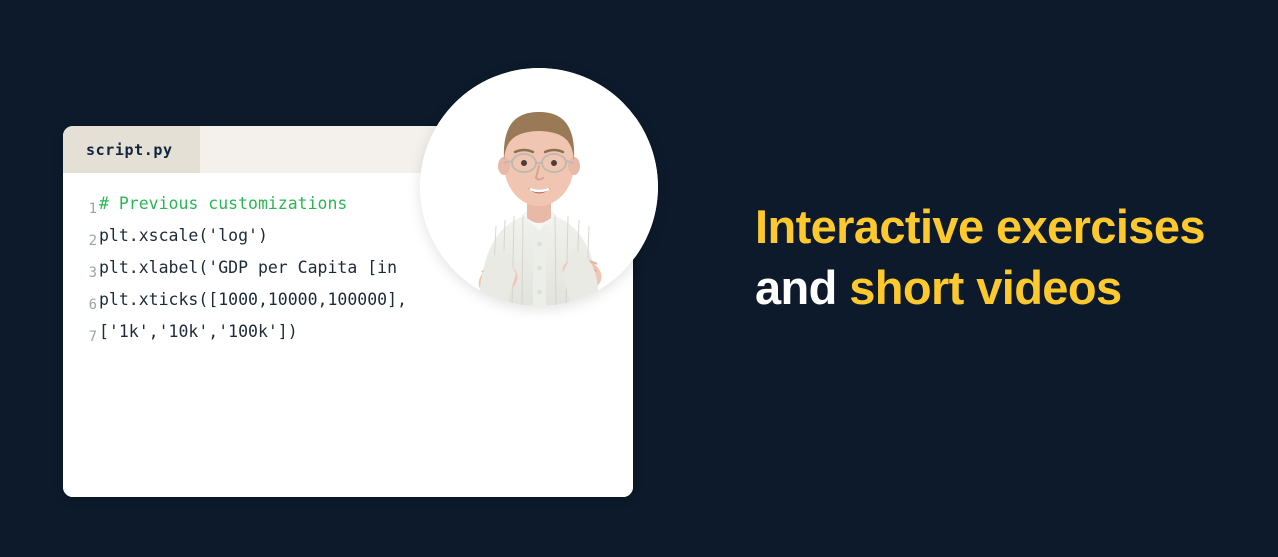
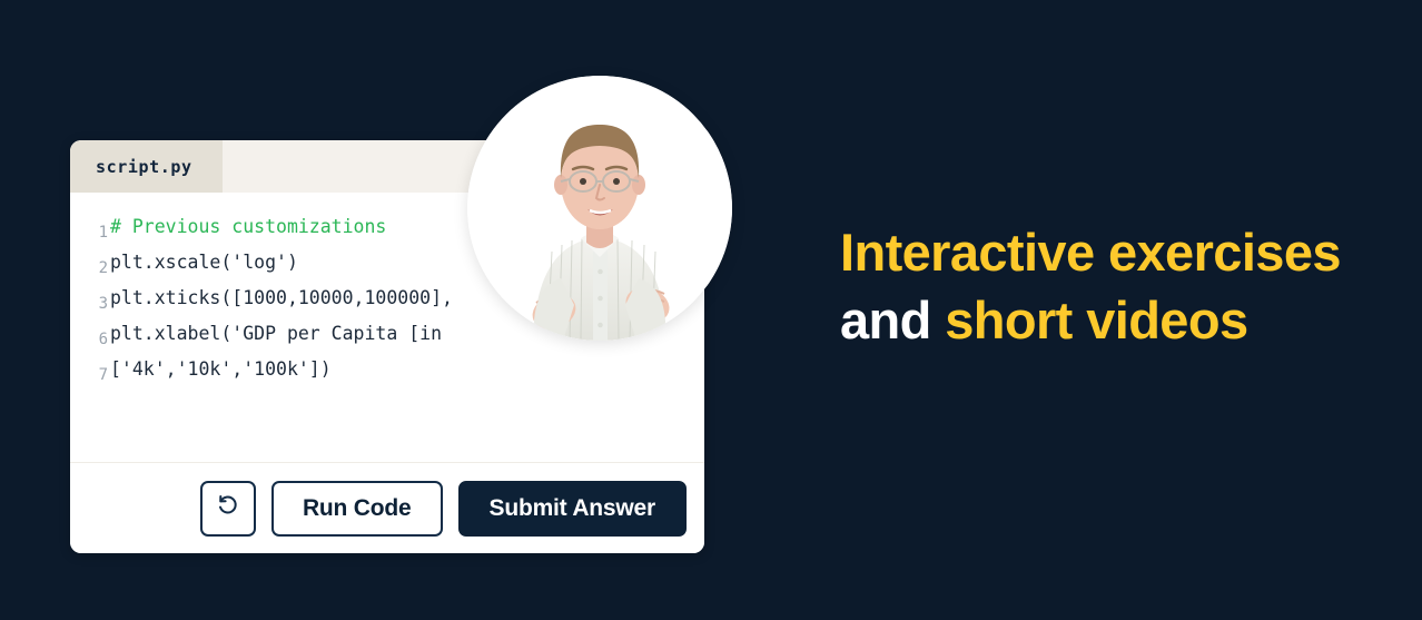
  script.py
  1
  # Previous customizations
  2
  plt.xscale('log')
  3
- plt.xlabel('GDP per Capita [in
+ plt.xticks([1000,10000,100000],
  6
- plt.xticks([1000,10000,100000],
+ plt.xlabel('GDP per Capita [in
  7
- ['1k','10k','100k'])
+ ['4k','10k','100k'])
+ Run Code
+ Submit Answer
  Interactive exercises and short videos
